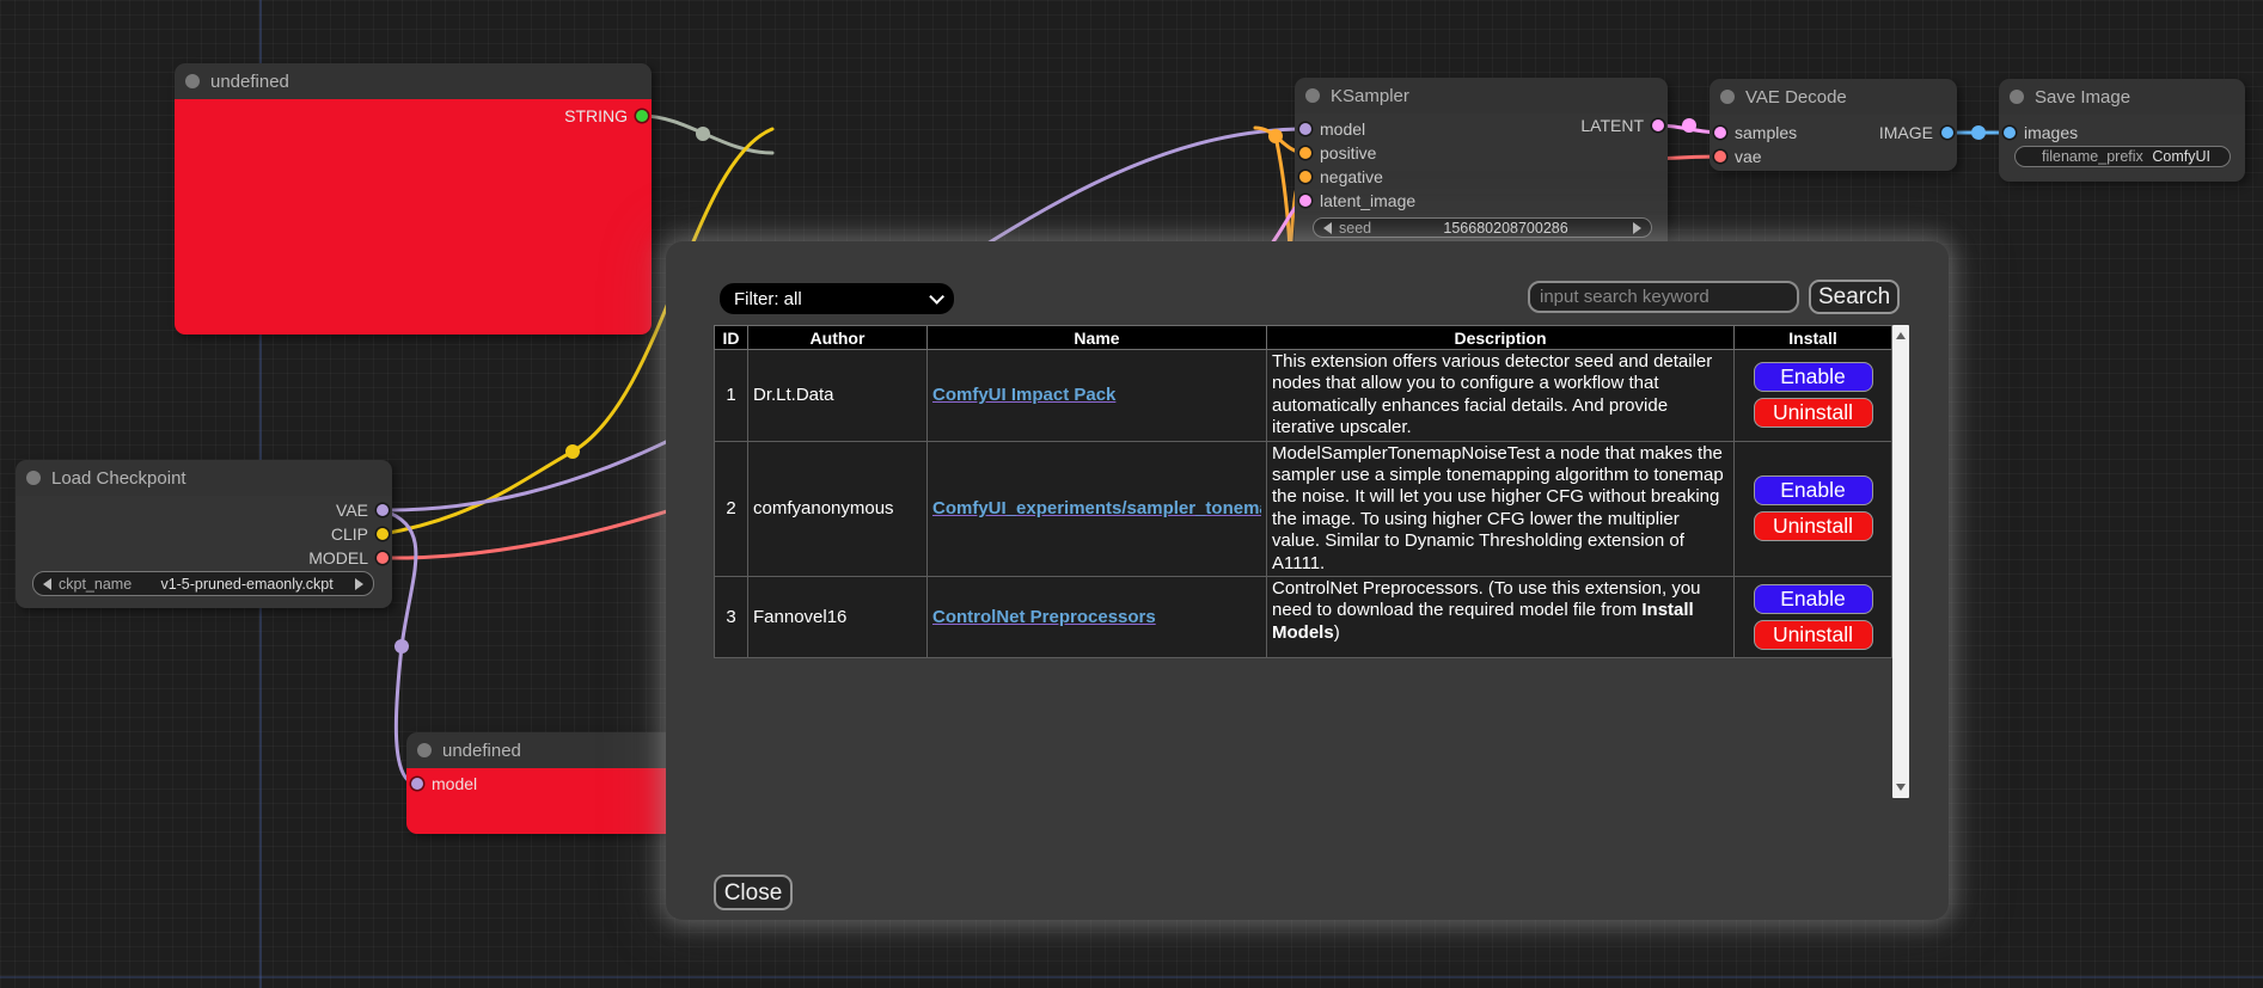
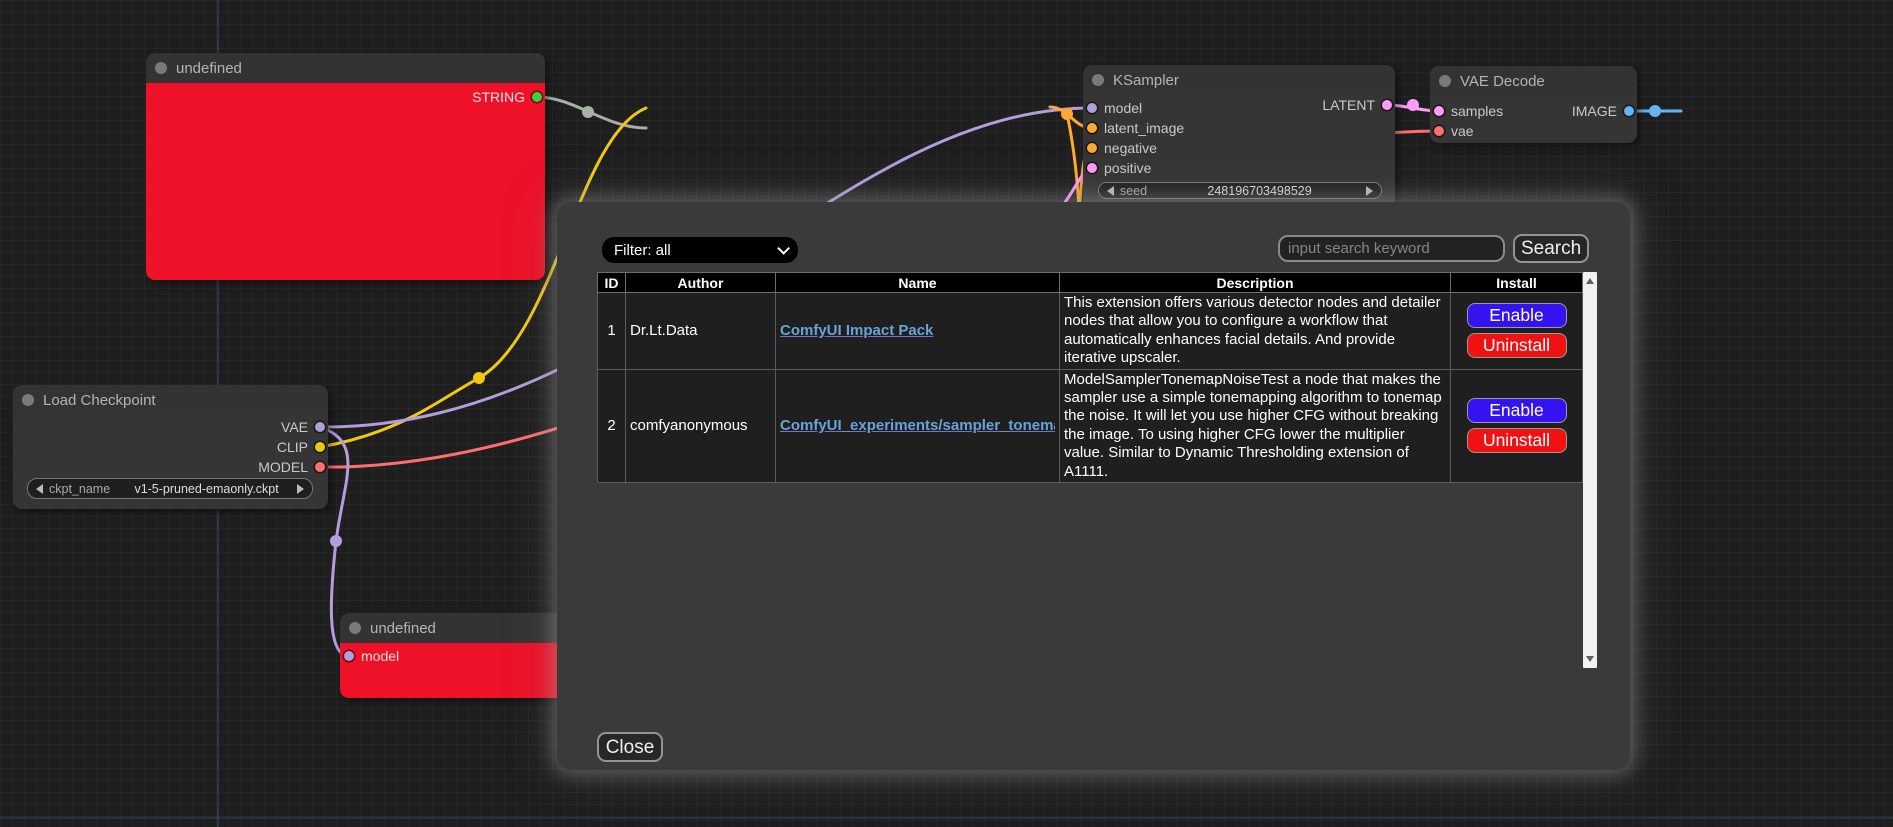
  undefined
  STRING
  KSampler
  model
- positive
+ latent_image
  negative
- latent_image
+ positive
  LATENT
  seed
- 156680208700286
+ 248196703498529
  VAE Decode
  samples
  vae
  IMAGE
- Save Image
- images
- filename_prefix
- ComfyUI
  Load Checkpoint
  VAE
  CLIP
  MODEL
  ckpt_name
  v1-5-pruned-emaonly.ckpt
  undefined
  model
  Filter: all
  input search keyword
  Search
  ID	Author	Name	Description	Install
- 1	Dr.Lt.Data	ComfyUI Impact Pack	This extension offers various detector seed and detailer nodes that allow you to configure a workflow that automatically enhances facial details. And provide iterative upscaler.	EnableUninstall
+ 1	Dr.Lt.Data	ComfyUI Impact Pack	This extension offers various detector nodes and detailer nodes that allow you to configure a workflow that automatically enhances facial details. And provide iterative upscaler.	EnableUninstall
  2	comfyanonymous	ComfyUI_experiments/sampler_tonem	ModelSamplerTonemapNoiseTest a node that makes the sampler use a simple tonemapping algorithm to tonemap the noise. It will let you use higher CFG without breaking the image. To using higher CFG lower the multiplier value. Similar to Dynamic Thresholding extension of A1111.	EnableUninstall
- 3	Fannovel16	ControlNet Preprocessors	ControlNet Preprocessors. (To use this extension, you need to download the required model file from Install Models)	EnableUninstall
  Close
